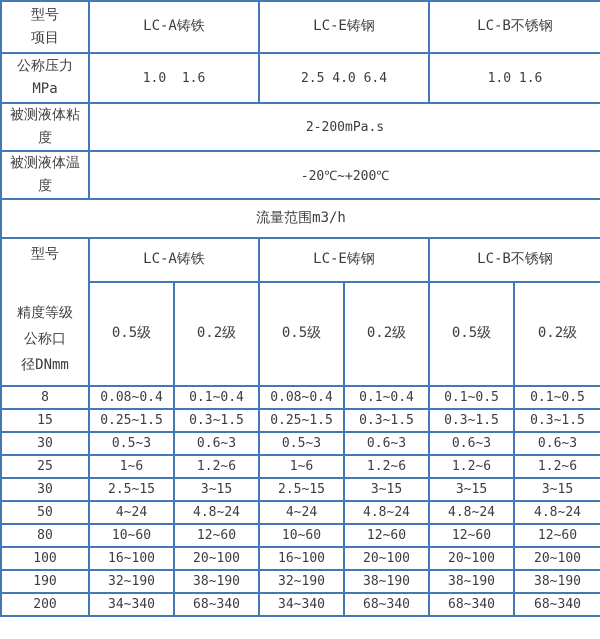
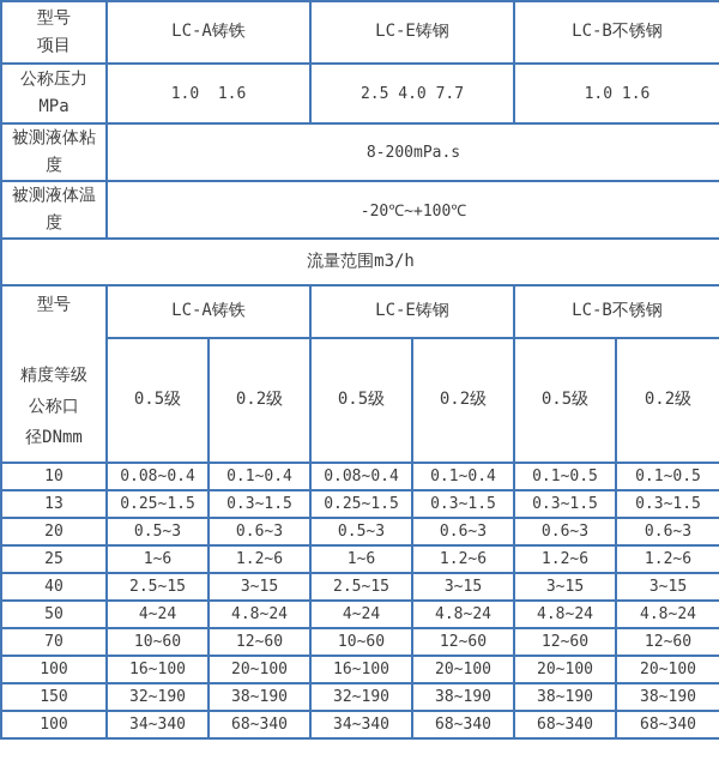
  型号 项目	LC-A铸铁	LC-E铸钢	LC-B不锈钢
- 公称压力 MPa	1.0 1.6	2.5 4.0 6.4	1.0 1.6
+ 公称压力 MPa	1.0 1.6	2.5 4.0 7.7	1.0 1.6
- 被测液体粘 度	2-200mPa.s
+ 被测液体粘 度	8-200mPa.s
- 被测液体温 度	-20℃~+200℃
+ 被测液体温 度	-20℃~+100℃
  流量范围m3/h
  型号 精度等级 公称口 径DNmm	LC-A铸铁	LC-E铸钢	LC-B不锈钢
  0.5级	0.2级	0.5级	0.2级	0.5级	0.2级
- 8	0.08~0.4	0.1~0.4	0.08~0.4	0.1~0.4	0.1~0.5	0.1~0.5
+ 10	0.08~0.4	0.1~0.4	0.08~0.4	0.1~0.4	0.1~0.5	0.1~0.5
- 15	0.25~1.5	0.3~1.5	0.25~1.5	0.3~1.5	0.3~1.5	0.3~1.5
+ 13	0.25~1.5	0.3~1.5	0.25~1.5	0.3~1.5	0.3~1.5	0.3~1.5
- 30	0.5~3	0.6~3	0.5~3	0.6~3	0.6~3	0.6~3
+ 20	0.5~3	0.6~3	0.5~3	0.6~3	0.6~3	0.6~3
  25	1~6	1.2~6	1~6	1.2~6	1.2~6	1.2~6
- 30	2.5~15	3~15	2.5~15	3~15	3~15	3~15
+ 40	2.5~15	3~15	2.5~15	3~15	3~15	3~15
  50	4~24	4.8~24	4~24	4.8~24	4.8~24	4.8~24
- 80	10~60	12~60	10~60	12~60	12~60	12~60
+ 70	10~60	12~60	10~60	12~60	12~60	12~60
  100	16~100	20~100	16~100	20~100	20~100	20~100
- 190	32~190	38~190	32~190	38~190	38~190	38~190
+ 150	32~190	38~190	32~190	38~190	38~190	38~190
- 200	34~340	68~340	34~340	68~340	68~340	68~340
+ 100	34~340	68~340	34~340	68~340	68~340	68~340
